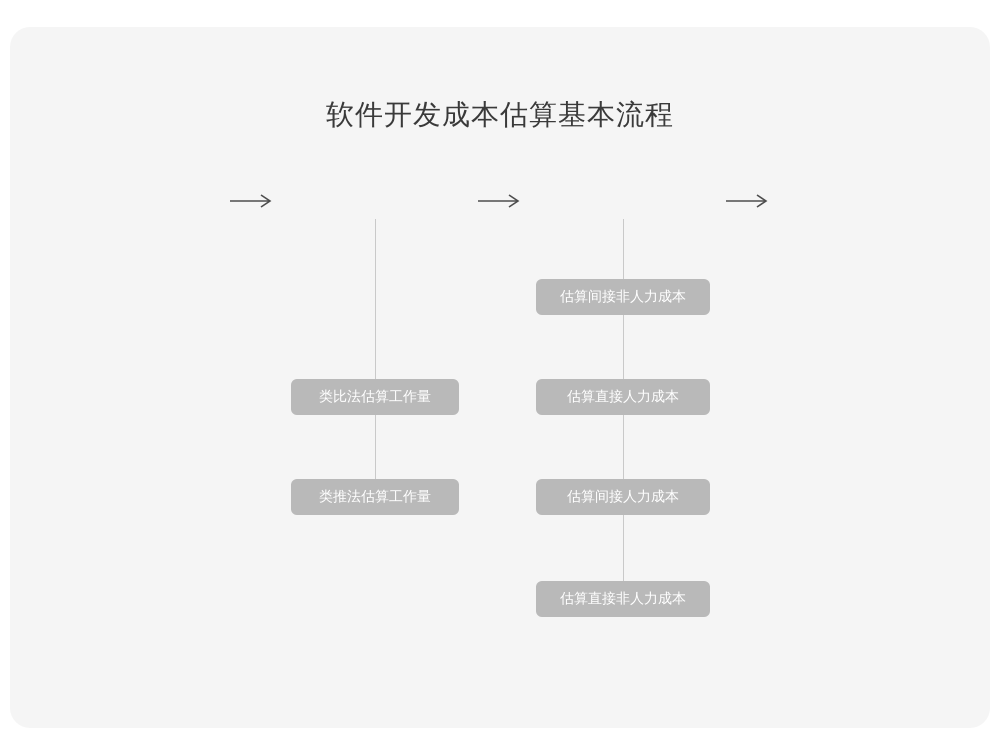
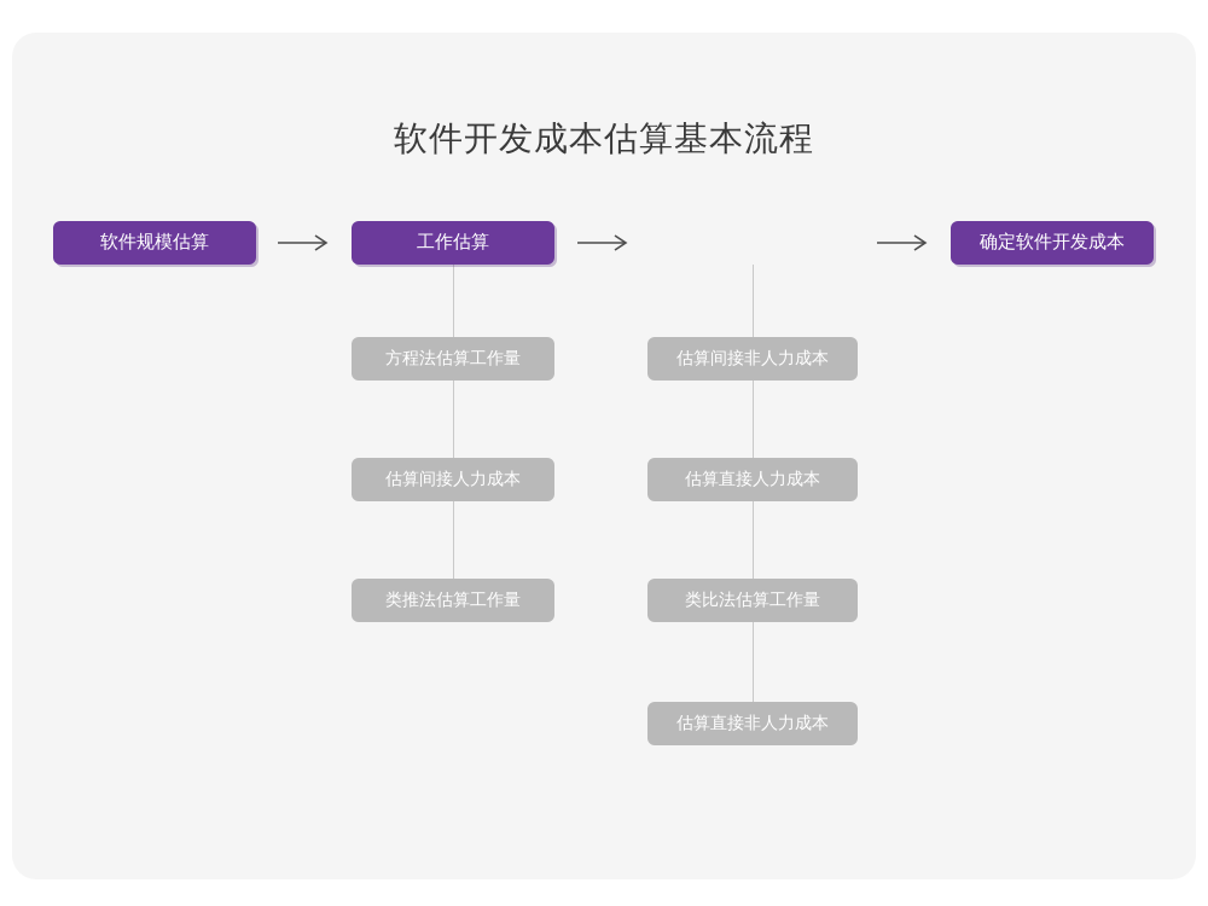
  软件开发成本估算基本流程
+ 软件规模估算
+ 工作估算
+ 确定软件开发成本
+ 方程法估算工作量
- 类比法估算工作量
+ 估算间接人力成本
  类推法估算工作量
  估算间接非人力成本
  估算直接人力成本
- 估算间接人力成本
+ 类比法估算工作量
  估算直接非人力成本
